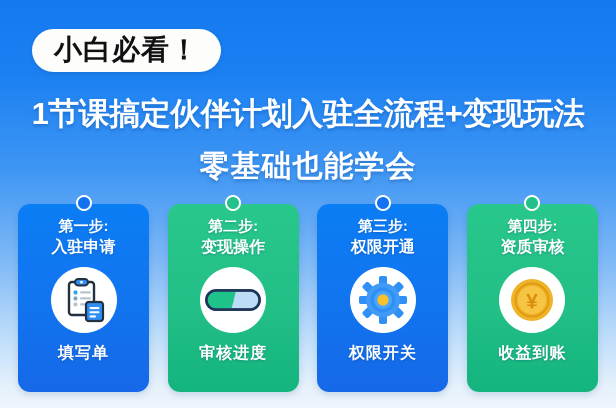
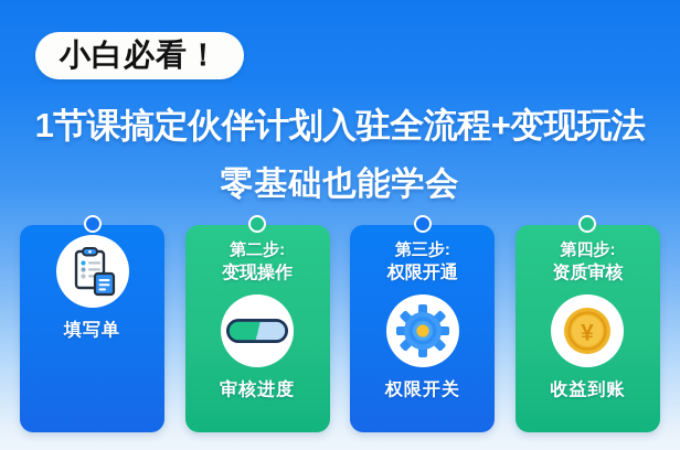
  小白必看！
  1节课搞定伙伴计划入驻全流程+变现玩法
  零基础也能学会
- 第一步:
- 入驻申请
  填写单
  第二步:
  变现操作
  审核进度
  第三步:
  权限开通
  权限开关
  第四步:
  资质审核
  ¥
  收益到账
